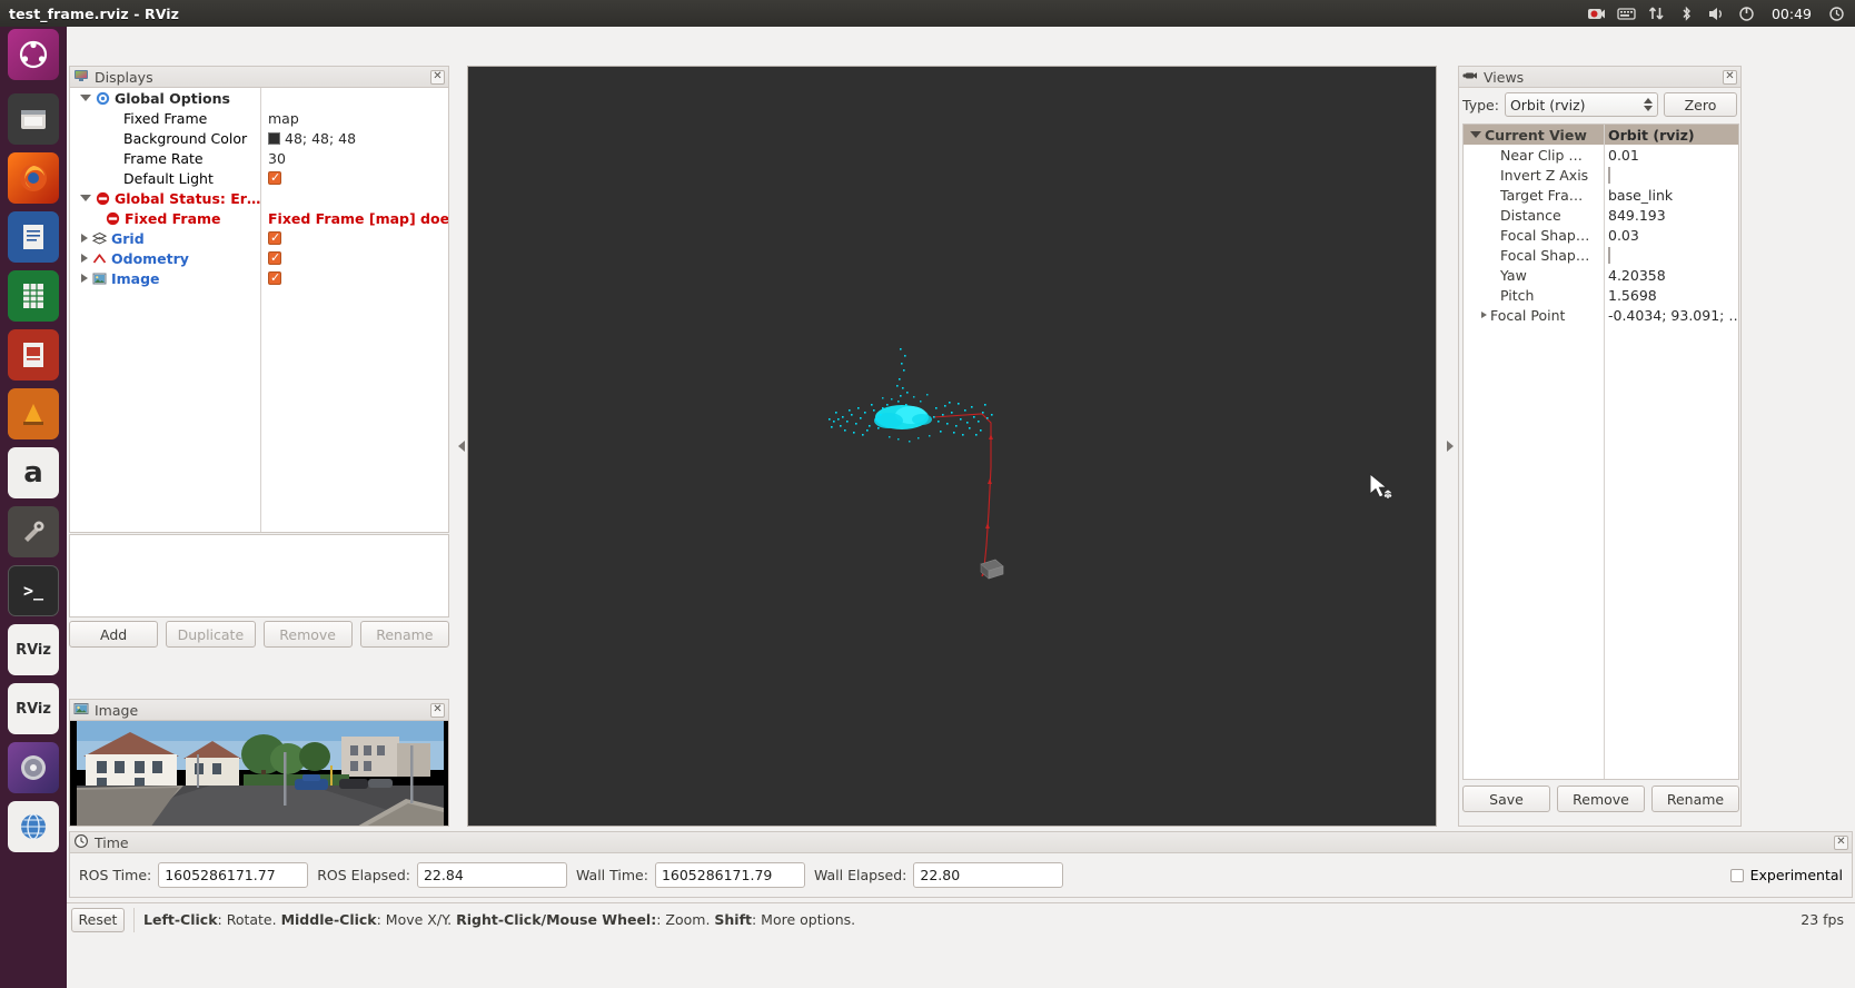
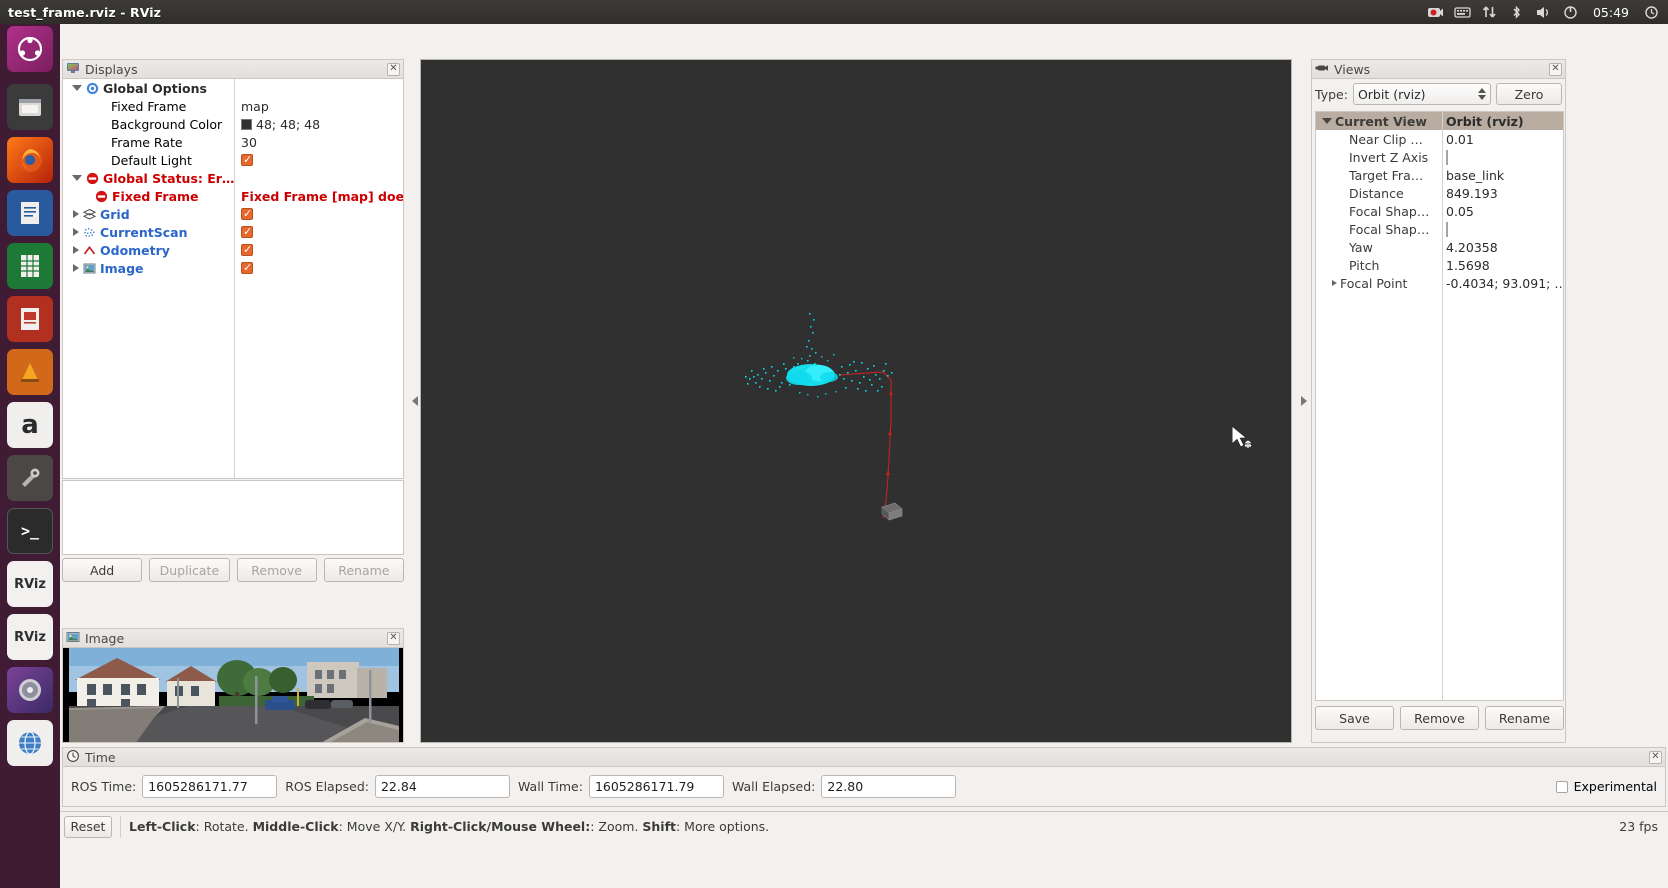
  test_frame.rviz - RViz
- 00:49
+ 05:49
  a
  >_
  RViz
  RViz
  Displays
  ✕
  Global Options
  Fixed Frame
  map
  Background Color
  48; 48; 48
  Frame Rate
  30
  Default Light
  Global Status: Er…
  Fixed Frame
  Fixed Frame [map] doe
  Grid
+ CurrentScan
  Odometry
  Image
  Add
  Duplicate
  Remove
  Rename
  Image
  ✕
  Views
  ✕
  Type:
  Orbit (rviz)
  Zero
  Current View
  Orbit (rviz)
  Near Clip …
  0.01
  Invert Z Axis
  Target Fra…
  base_link
  Distance
  849.193
  Focal Shap…
- 0.03
+ 0.05
  Focal Shap…
  Yaw
  4.20358
  Pitch
  1.5698
  Focal Point
  -0.4034; 93.091; …
  Save
  Remove
  Rename
  Time
  ✕
  ROS Time:
  1605286171.77
  ROS Elapsed:
  22.84
  Wall Time:
  1605286171.79
  Wall Elapsed:
  22.80
  Experimental
  Reset
  Left-Click: Rotate. Middle-Click: Move X/Y. Right-Click/Mouse Wheel:: Zoom. Shift: More options.
  23 fps
